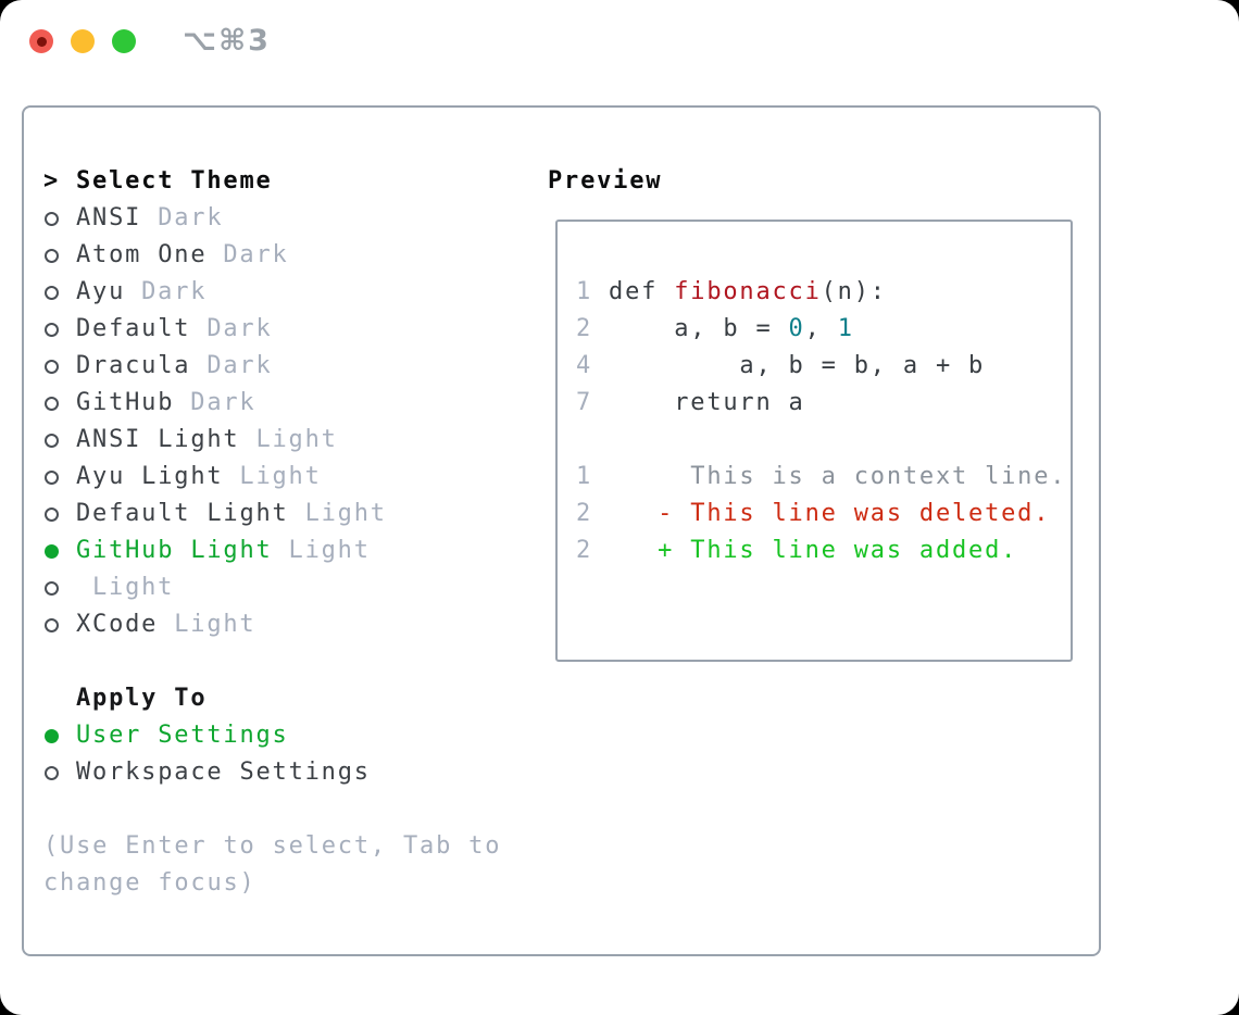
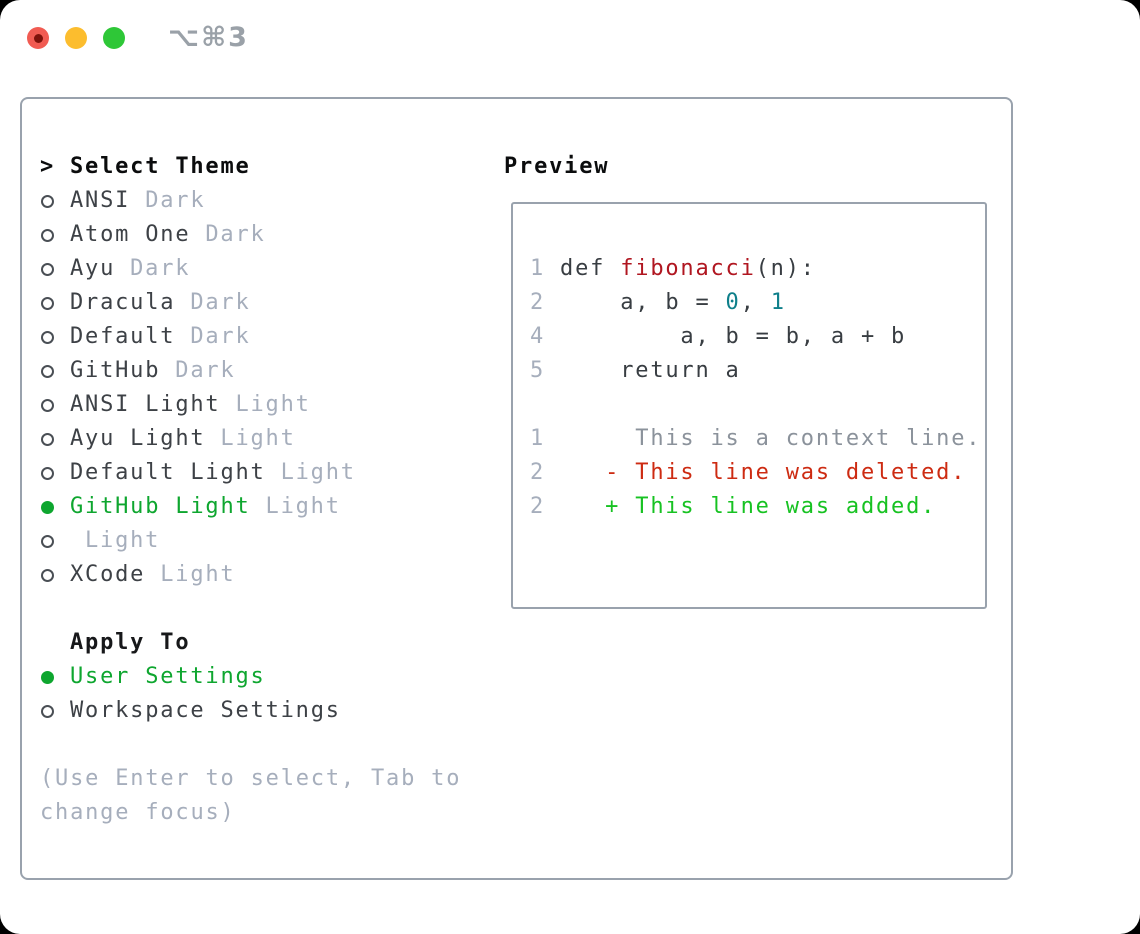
  ⌥⌘3
  >
  Select Theme
  ANSI
  Dark
  Atom One
  Dark
  Ayu
  Dark
- Default
+ Dracula
  Dark
- Dracula
+ Default
  Dark
  GitHub
  Dark
  ANSI Light
  Light
  Ayu Light
  Light
  Default Light
  Light
  GitHub Light
  Light
  Light
  XCode
  Light
  Apply To
  User Settings
  Workspace Settings
  (Use Enter to select, Tab to
  change focus)
  Preview
  1 def fibonacci(n):
  2 a, b = 0, 1
  4 a, b = b, a + b
- 7 return a
+ 5 return a
  1 This is a context line.
  2 - This line was deleted.
  2 + This line was added.
